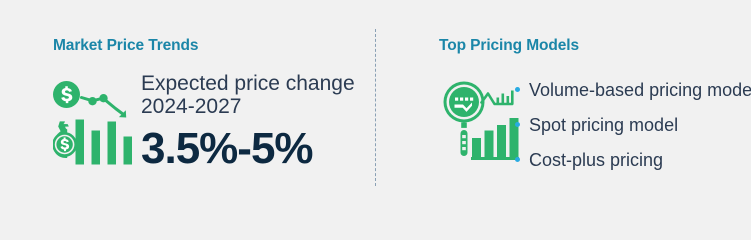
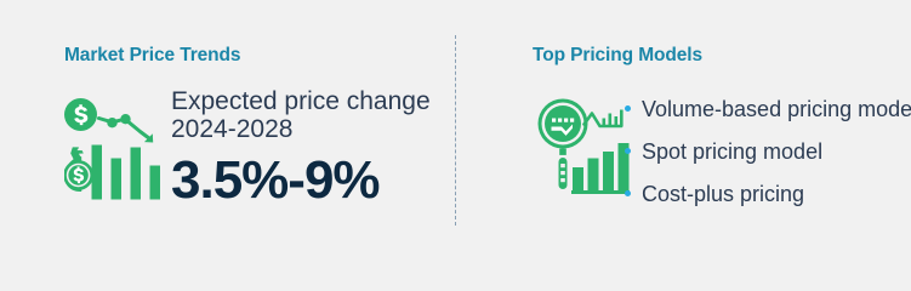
  Market Price Trends
  Expected price change
- 2024-2027
+ 2024-2028
- 3.5%-5%
+ 3.5%-9%
  Top Pricing Models
  Volume-based pricing mode
  Spot pricing model
  Cost-plus pricing
